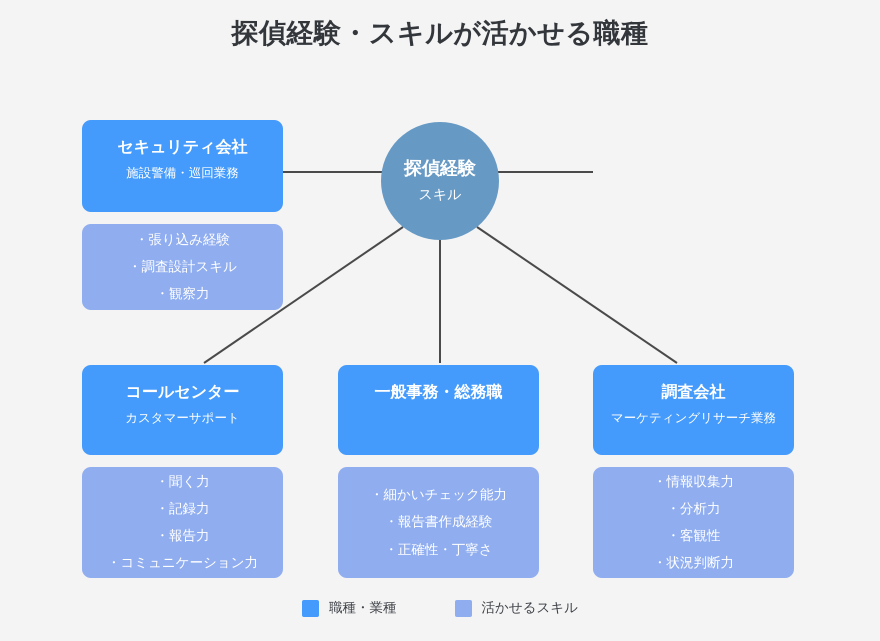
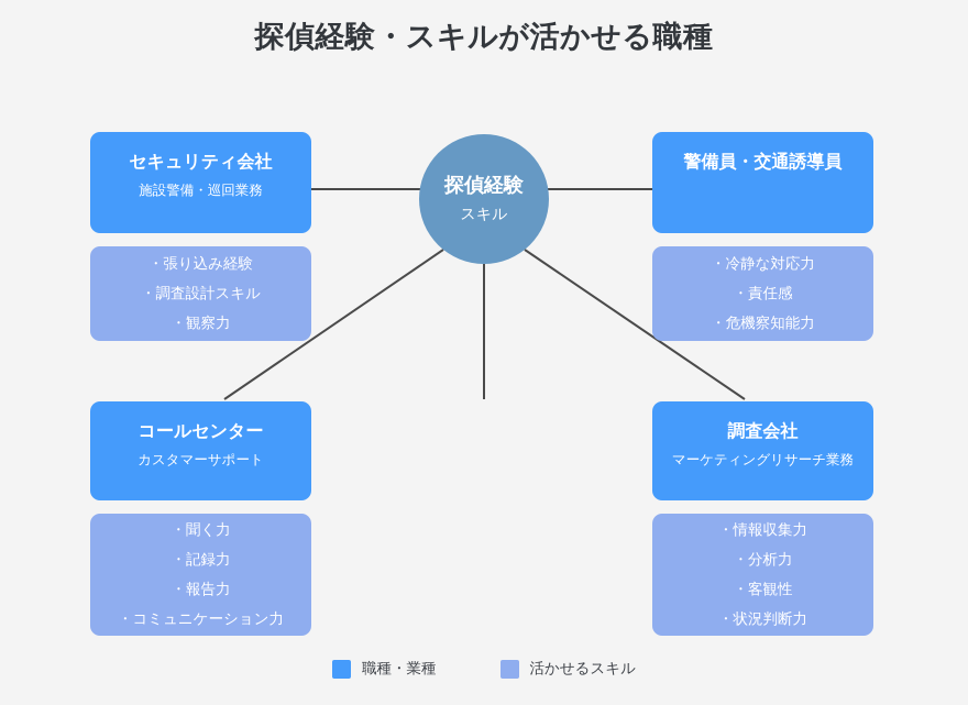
  探偵経験・スキルが活かせる職種
  探偵経験
  スキル
  セキュリティ会社
  施設警備・巡回業務
  ・張り込み経験
  ・調査設計スキル
  ・観察力
+ 警備員・交通誘導員
+ ・冷静な対応力
+ ・責任感
+ ・危機察知能力
  コールセンター
  カスタマーサポート
  ・聞く力
  ・記録力
  ・報告力
  ・コミュニケーション力
- 一般事務・総務職
- ・細かいチェック能力
- ・報告書作成経験
- ・正確性・丁寧さ
  調査会社
  マーケティングリサーチ業務
  ・情報収集力
  ・分析力
  ・客観性
  ・状況判断力
  職種・業種
  活かせるスキル
